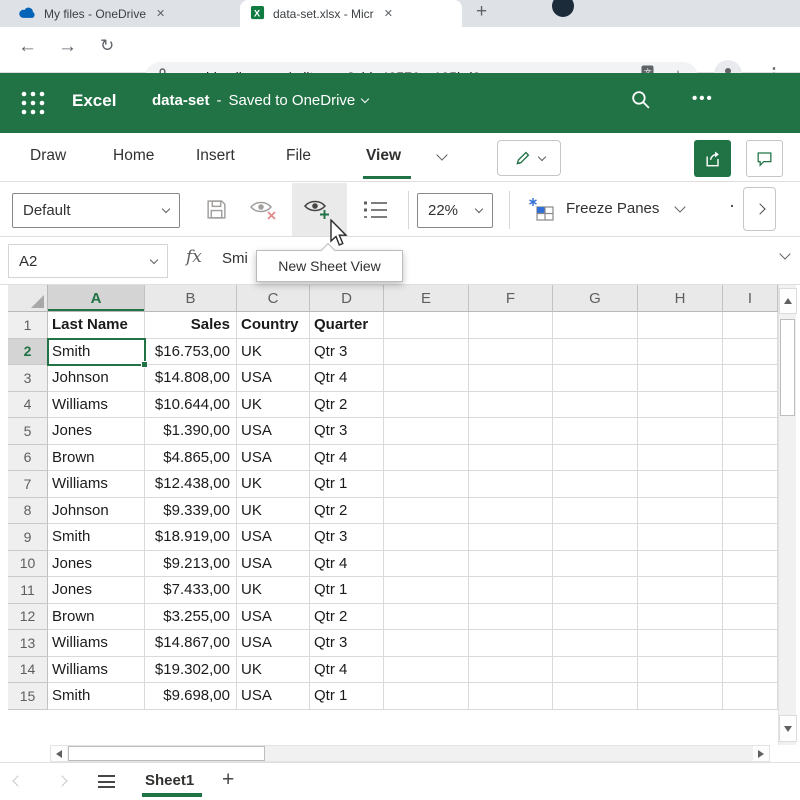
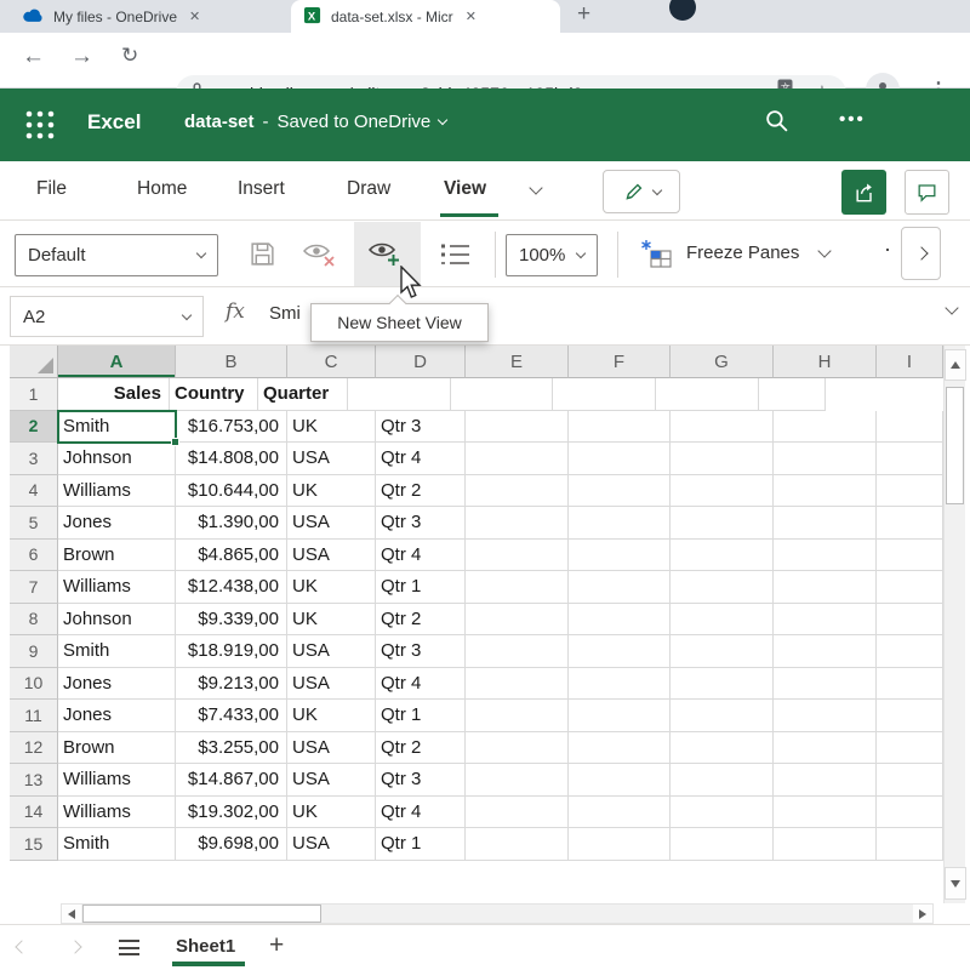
  My files - OneDrive
  ✕
  X
  data-set.xlsx - Micr
  ✕
  +
  ←
  →
  ↻
  Excel
  data-set
  -
  Saved to OneDrive
  •••
- Draw
+ File
  Home
  Insert
- File
+ Draw
  View
  Default
- 22%
+ 100%
  Freeze Panes
  ·
  A2
  fx
  Smi
  New Sheet View
  A
  B
  C
  D
  E
  F
  G
  H
  I
  1
- Last Name
  Sales
  Country
  Quarter
  2
  Smith
  $16.753,00
  UK
  Qtr 3
  3
  Johnson
  $14.808,00
  USA
  Qtr 4
  4
  Williams
  $10.644,00
  UK
  Qtr 2
  5
  Jones
  $1.390,00
  USA
  Qtr 3
  6
  Brown
  $4.865,00
  USA
  Qtr 4
  7
  Williams
  $12.438,00
  UK
  Qtr 1
  8
  Johnson
  $9.339,00
  UK
  Qtr 2
  9
  Smith
  $18.919,00
  USA
  Qtr 3
  10
  Jones
  $9.213,00
  USA
  Qtr 4
  11
  Jones
  $7.433,00
  UK
  Qtr 1
  12
  Brown
  $3.255,00
  USA
  Qtr 2
  13
  Williams
  $14.867,00
  USA
  Qtr 3
  14
  Williams
  $19.302,00
  UK
  Qtr 4
  15
  Smith
  $9.698,00
  USA
  Qtr 1
  Sheet1
  +
